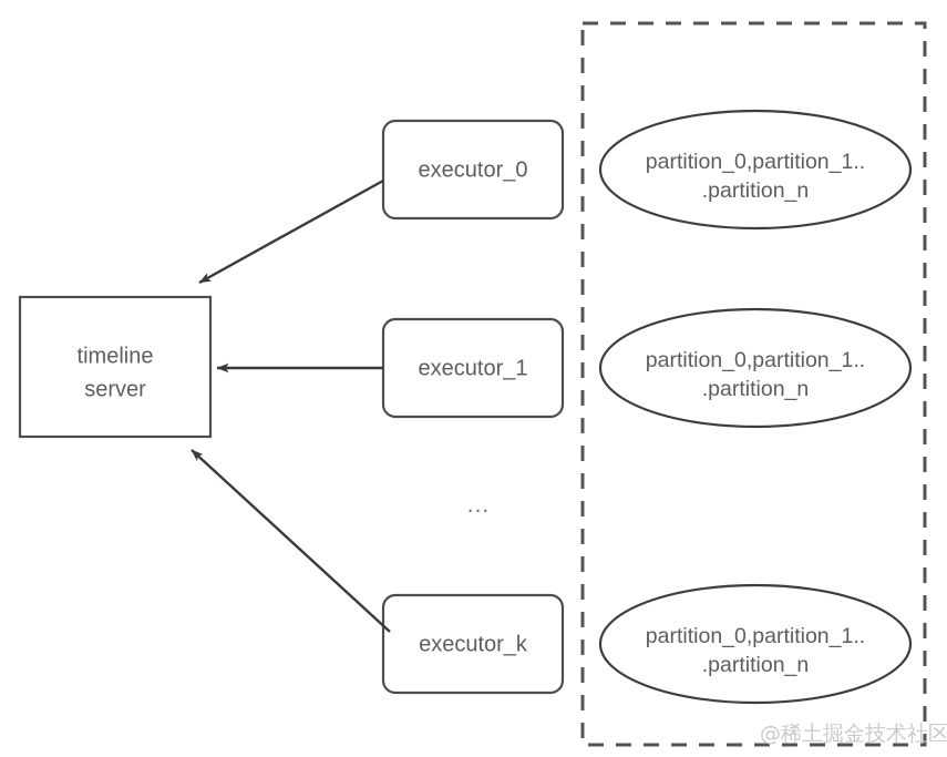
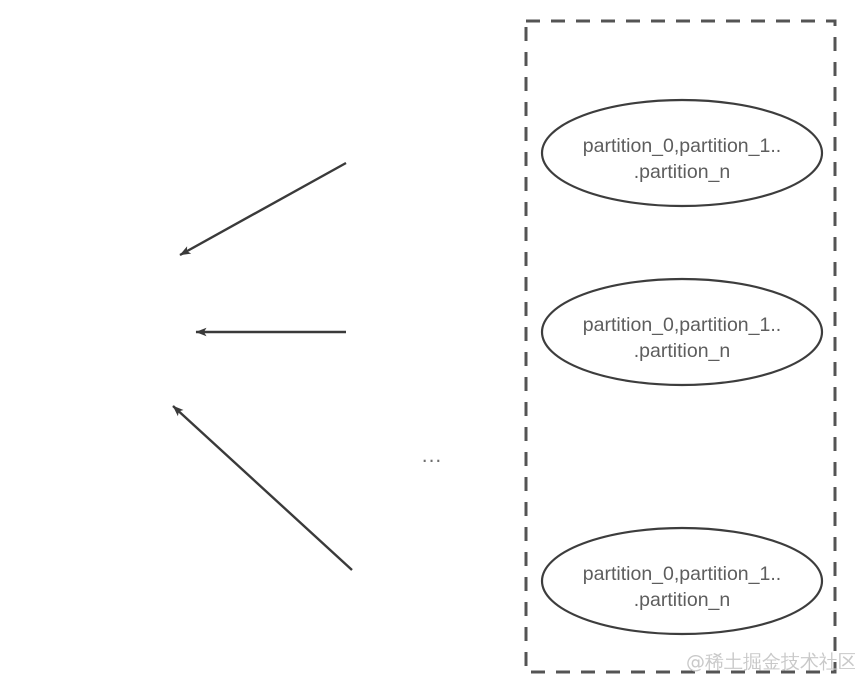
- timeline
- server
- executor_0
- executor_1
- executor_k
  ...
  partition_0,partition_1..
  .partition_n
  partition_0,partition_1..
  .partition_n
  partition_0,partition_1..
  .partition_n
  @稀土掘金技术社区
